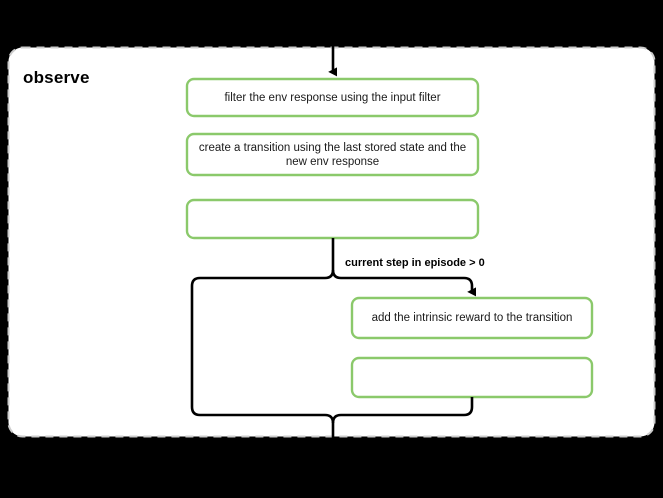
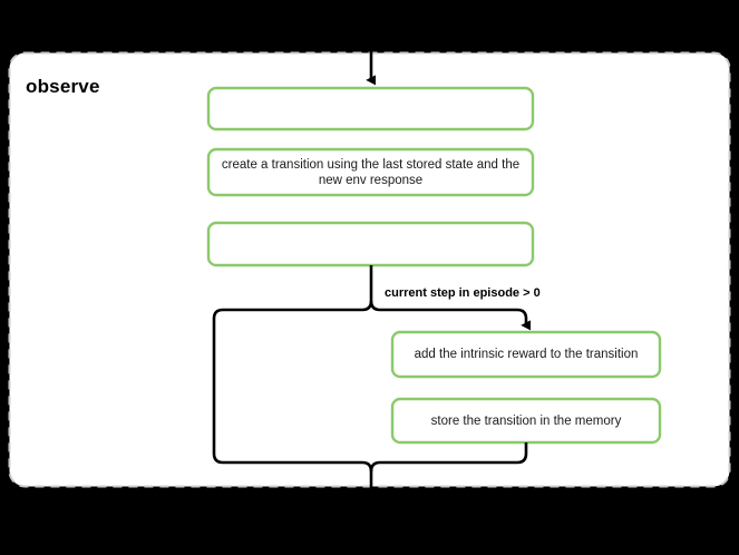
  observe
- filter the env response using the input filter
  create a transition using the last stored state and the new env response
  add the intrinsic reward to the transition
+ store the transition in the memory
  current step in episode > 0
